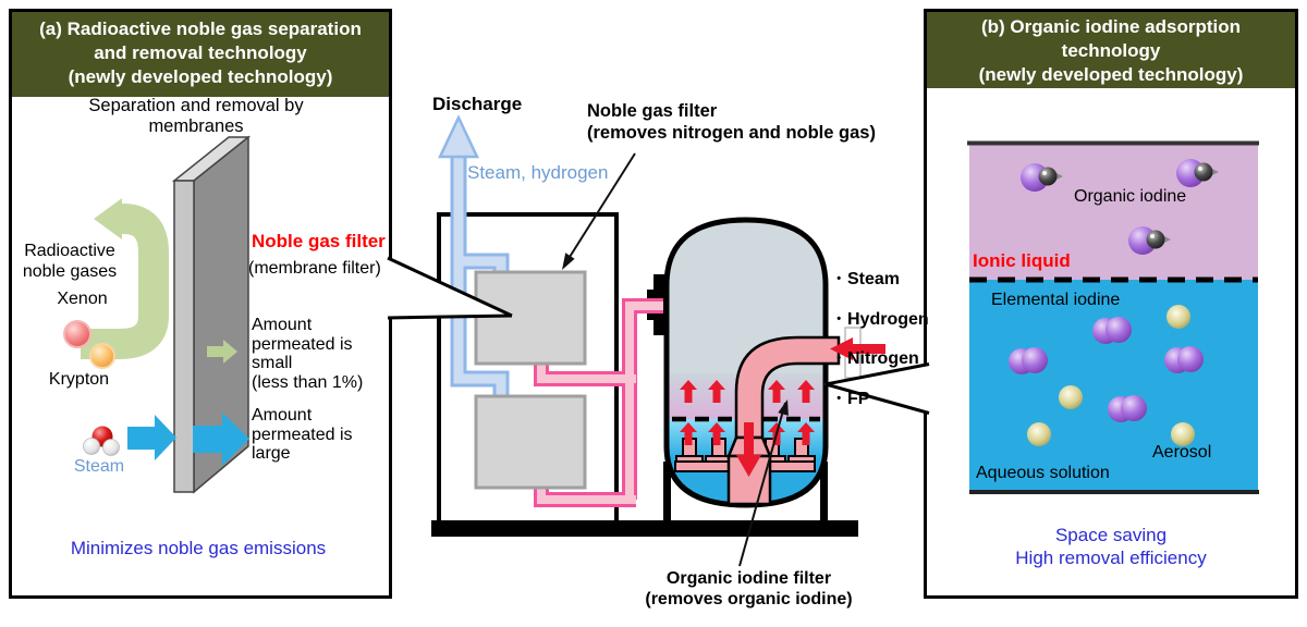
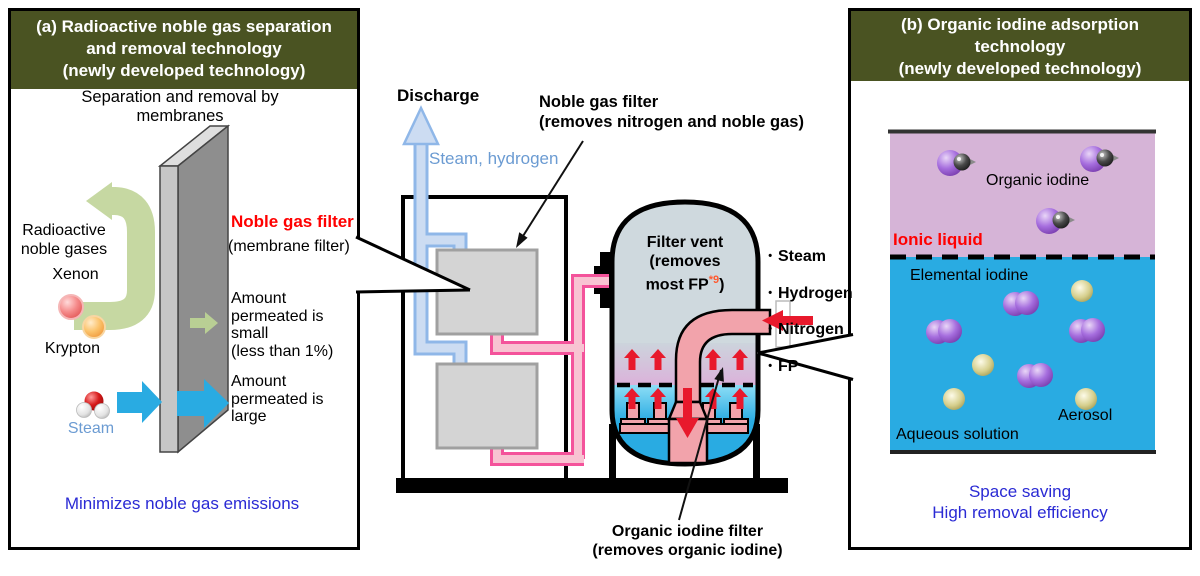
  (a) Radioactive noble gas separation
  and removal technology
  (newly developed technology)
  (b) Organic iodine adsorption
  technology
  (newly developed technology)
  Separation and removal by
  membranes
  Radioactive
  noble gases
  Xenon
  Krypton
  Steam
  Noble gas filter
  (membrane filter)
  Amount
  permeated is
  small
  (less than 1%)
  Amount
  permeated is
  large
  Minimizes noble gas emissions
  Discharge
  Steam, hydrogen
  Noble gas filter
  (removes nitrogen and noble gas)
+ Filter vent
+ (removes
+ most FP*9)
  ・Steam
  ・Hydrogen
  ・Nitrogen
  ・FP
  Organic iodine filter
  (removes organic iodine)
  Organic iodine
  Ionic liquid
  Elemental iodine
  Aerosol
  Aqueous solution
  Space saving
  High removal efficiency
